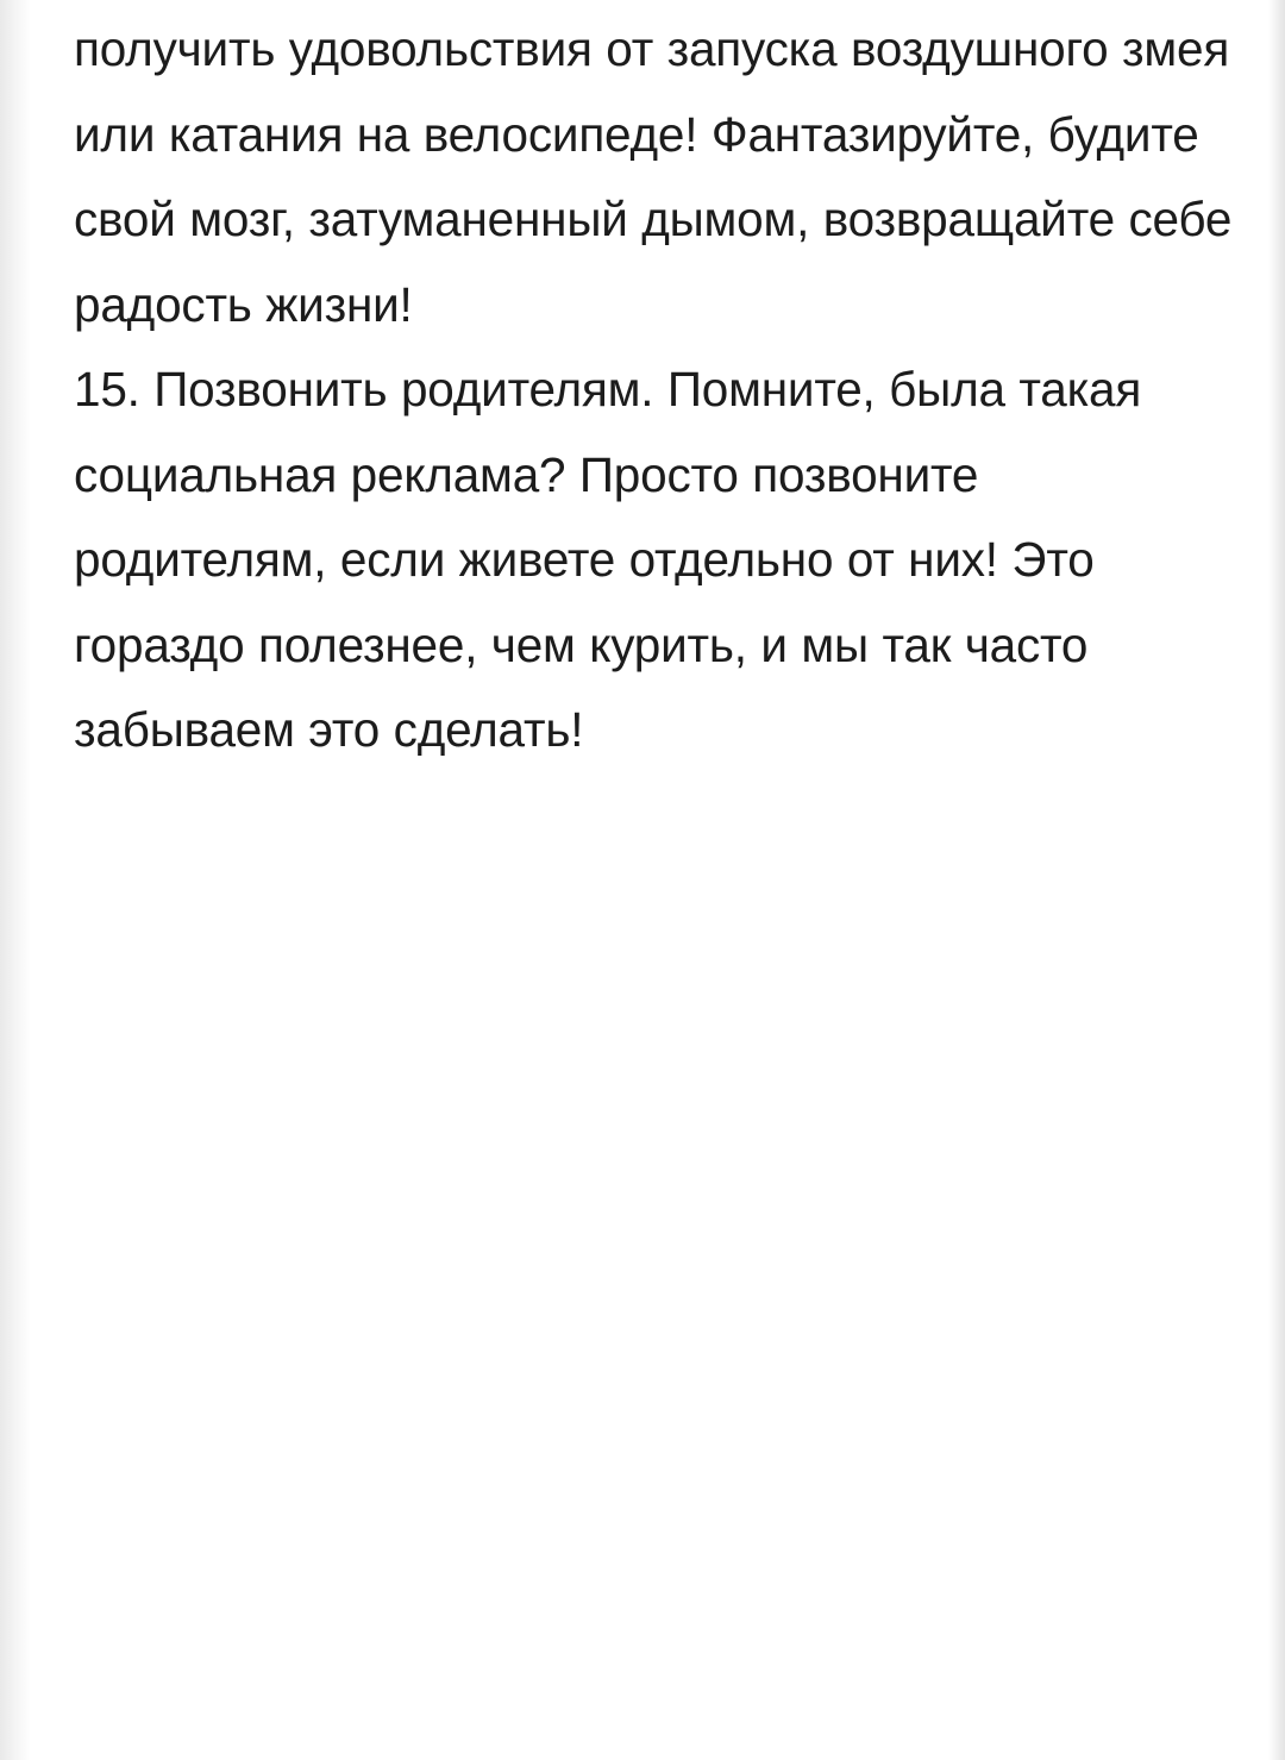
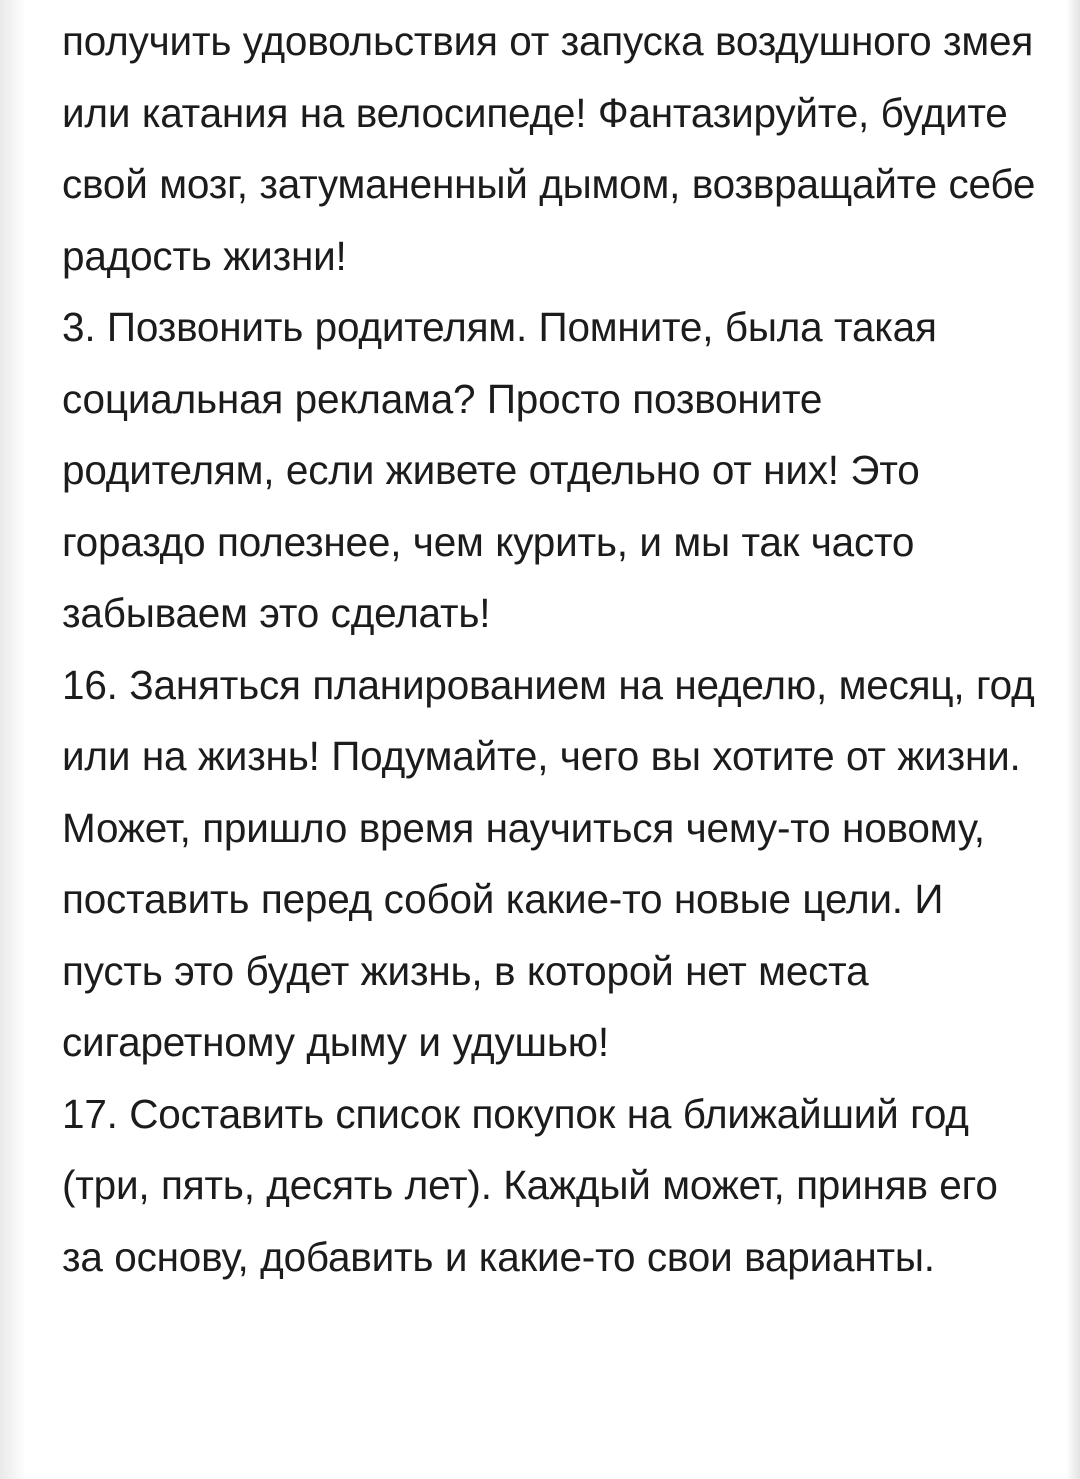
  получить удовольствия от запуска воздушного змея или катания на велосипеде! Фантазируйте, будите свой мозг, затуманенный дымом, возвращайте себе радость жизни!
- 15. Позвонить родителям. Помните, была такая социальная реклама? Просто позвоните родителям, если живете отдельно от них! Это гораздо полезнее, чем курить, и мы так часто забываем это сделать!
+ 3. Позвонить родителям. Помните, была такая социальная реклама? Просто позвоните родителям, если живете отдельно от них! Это гораздо полезнее, чем курить, и мы так часто забываем это сделать!
+ 16. Заняться планированием на неделю, месяц, год или на жизнь! Подумайте, чего вы хотите от жизни. Может, пришло время научиться чему-то новому, поставить перед собой какие-то новые цели. И пусть это будет жизнь, в которой нет места сигаретному дыму и удушью!
+ 17. Составить список покупок на ближайший год (три, пять, десять лет). Каждый может, приняв его за основу, добавить и какие-то свои варианты.
